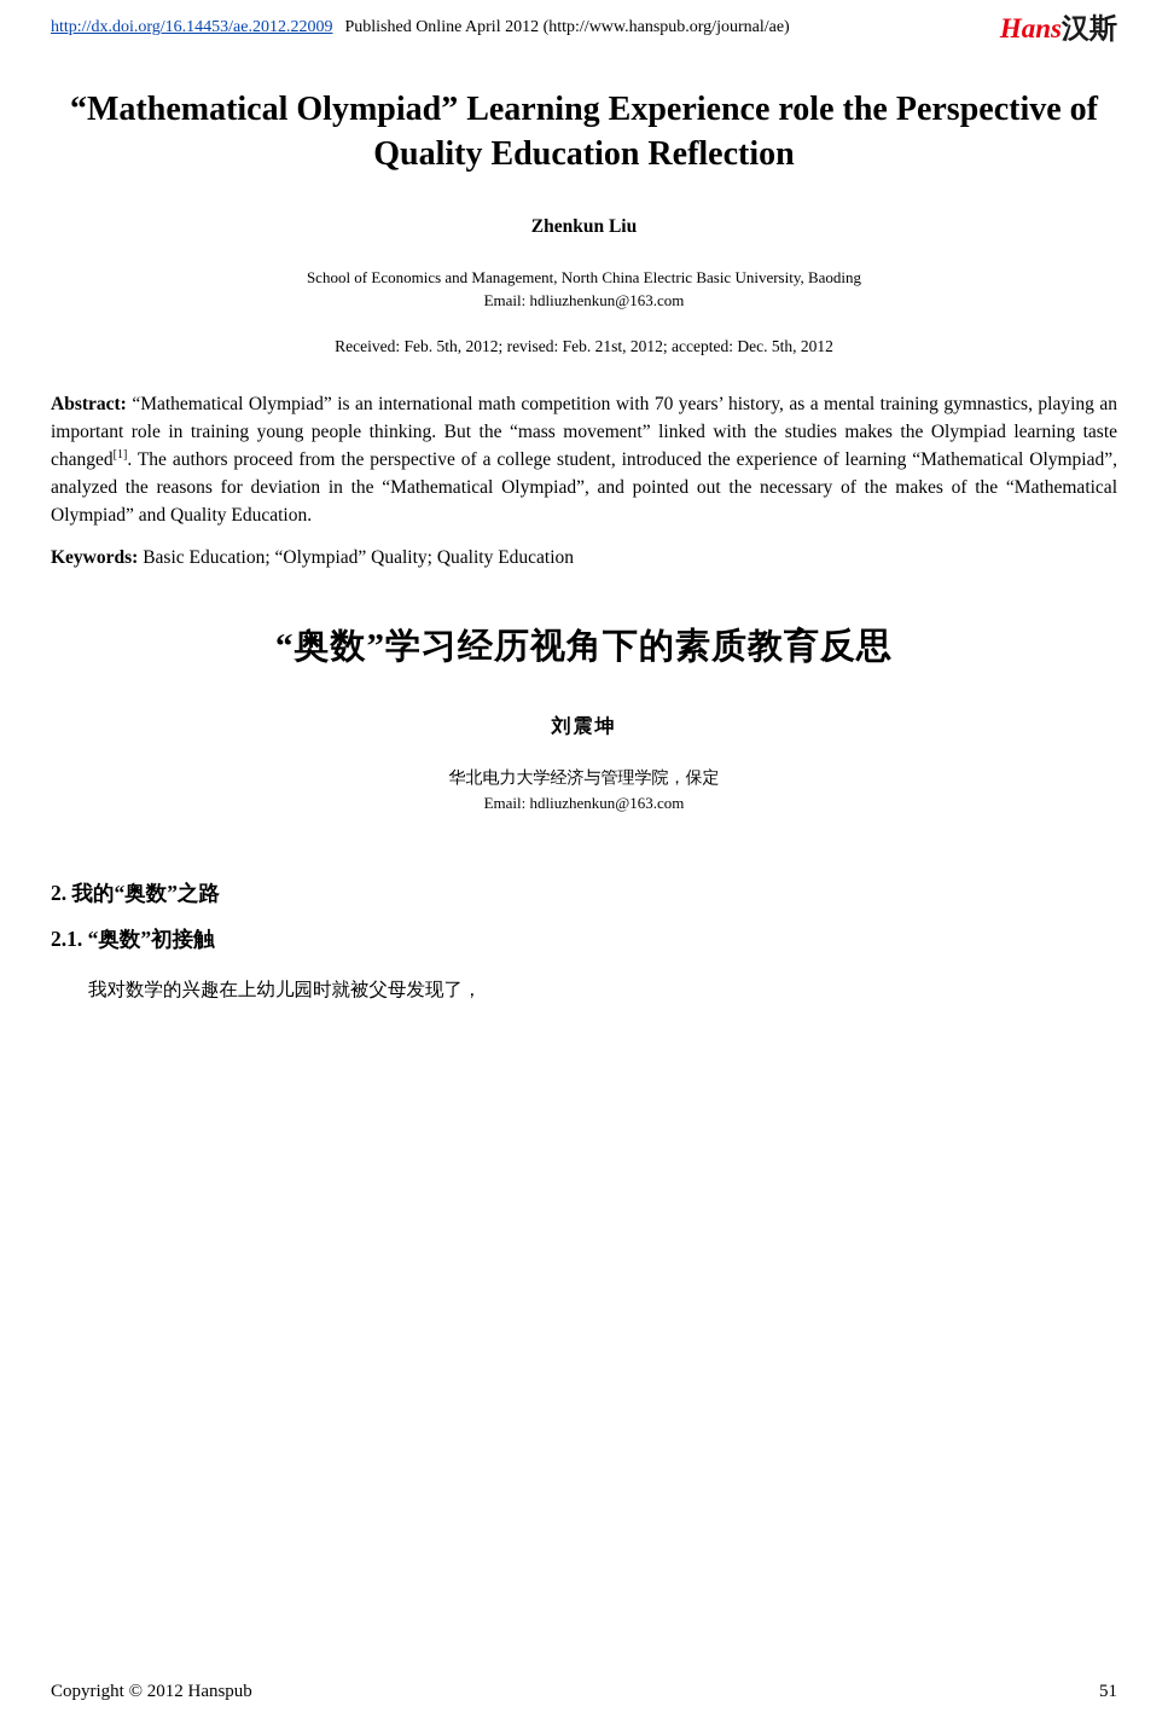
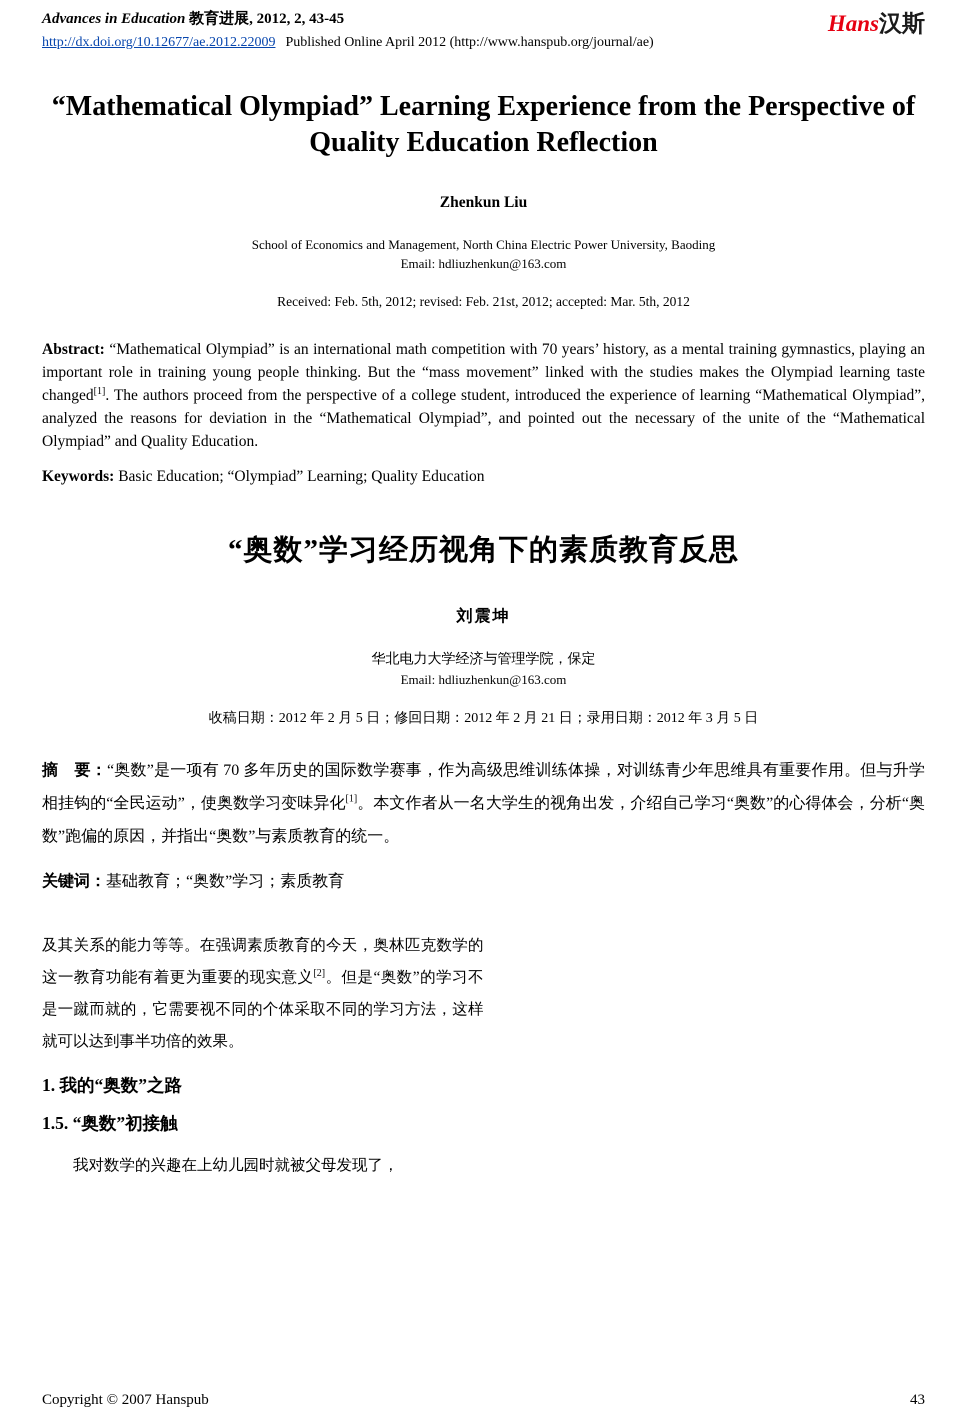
+ Advances in Education 教育进展, 2012, 2, 43-45
- http://dx.doi.org/16.14453/ae.2012.22009 Published Online April 2012 (http://www.hanspub.org/journal/ae)
+ http://dx.doi.org/10.12677/ae.2012.22009 Published Online April 2012 (http://www.hanspub.org/journal/ae)
  Hans汉斯
- “Mathematical Olympiad” Learning Experience role the Perspective of Quality Education Reflection
+ “Mathematical Olympiad” Learning Experience from the Perspective of Quality Education Reflection
  Zhenkun Liu
- School of Economics and Management, North China Electric Basic University, Baoding
+ School of Economics and Management, North China Electric Power University, Baoding
  Email: hdliuzhenkun@163.com
- Received: Feb. 5th, 2012; revised: Feb. 21st, 2012; accepted: Dec. 5th, 2012
+ Received: Feb. 5th, 2012; revised: Feb. 21st, 2012; accepted: Mar. 5th, 2012
- Abstract: “Mathematical Olympiad” is an international math competition with 70 years’ history, as a mental training gymnastics, playing an important role in training young people thinking. But the “mass movement” linked with the studies makes the Olympiad learning taste changed[1]. The authors proceed from the perspective of a college student, introduced the experience of learning “Mathematical Olympiad”, analyzed the reasons for deviation in the “Mathematical Olympiad”, and pointed out the necessary of the makes of the “Mathematical Olympiad” and Quality Education.
+ Abstract: “Mathematical Olympiad” is an international math competition with 70 years’ history, as a mental training gymnastics, playing an important role in training young people thinking. But the “mass movement” linked with the studies makes the Olympiad learning taste changed[1]. The authors proceed from the perspective of a college student, introduced the experience of learning “Mathematical Olympiad”, analyzed the reasons for deviation in the “Mathematical Olympiad”, and pointed out the necessary of the unite of the “Mathematical Olympiad” and Quality Education.
- Keywords: Basic Education; “Olympiad” Quality; Quality Education
+ Keywords: Basic Education; “Olympiad” Learning; Quality Education
  “奥数”学习经历视角下的素质教育反思
  刘震坤
  华北电力大学经济与管理学院，保定
  Email: hdliuzhenkun@163.com
+ 收稿日期：2012 年 2 月 5 日；修回日期：2012 年 2 月 21 日；录用日期：2012 年 3 月 5 日
+ 摘 要：“奥数”是一项有 70 多年历史的国际数学赛事，作为高级思维训练体操，对训练青少年思维具有重要作用。但与升学相挂钩的“全民运动”，使奥数学习变味异化[1]。本文作者从一名大学生的视角出发，介绍自己学习“奥数”的心得体会，分析“奥数”跑偏的原因，并指出“奥数”与素质教育的统一。
+ 关键词：基础教育；“奥数”学习；素质教育
+ 及其关系的能力等等。在强调素质教育的今天，奥林匹克数学的这一教育功能有着更为重要的现实意义[2]。但是“奥数”的学习不是一蹴而就的，它需要视不同的个体采取不同的学习方法，这样就可以达到事半功倍的效果。
- 2. 我的“奥数”之路
+ 1. 我的“奥数”之路
- 2.1. “奥数”初接触
+ 1.5. “奥数”初接触
  我对数学的兴趣在上幼儿园时就被父母发现了，
- Copyright © 2012 Hanspub
+ Copyright © 2007 Hanspub
- 51
+ 43
